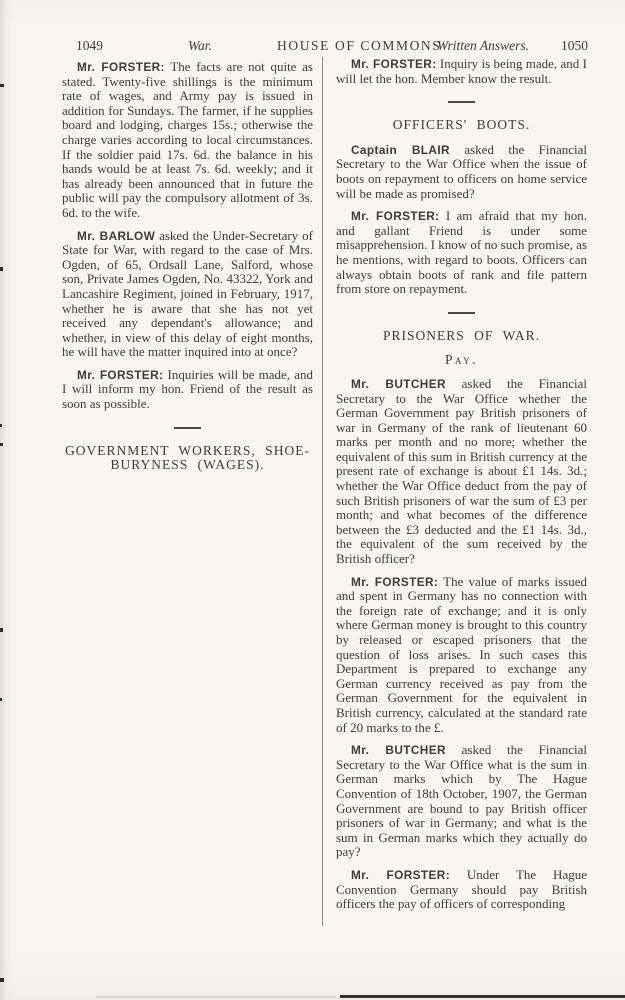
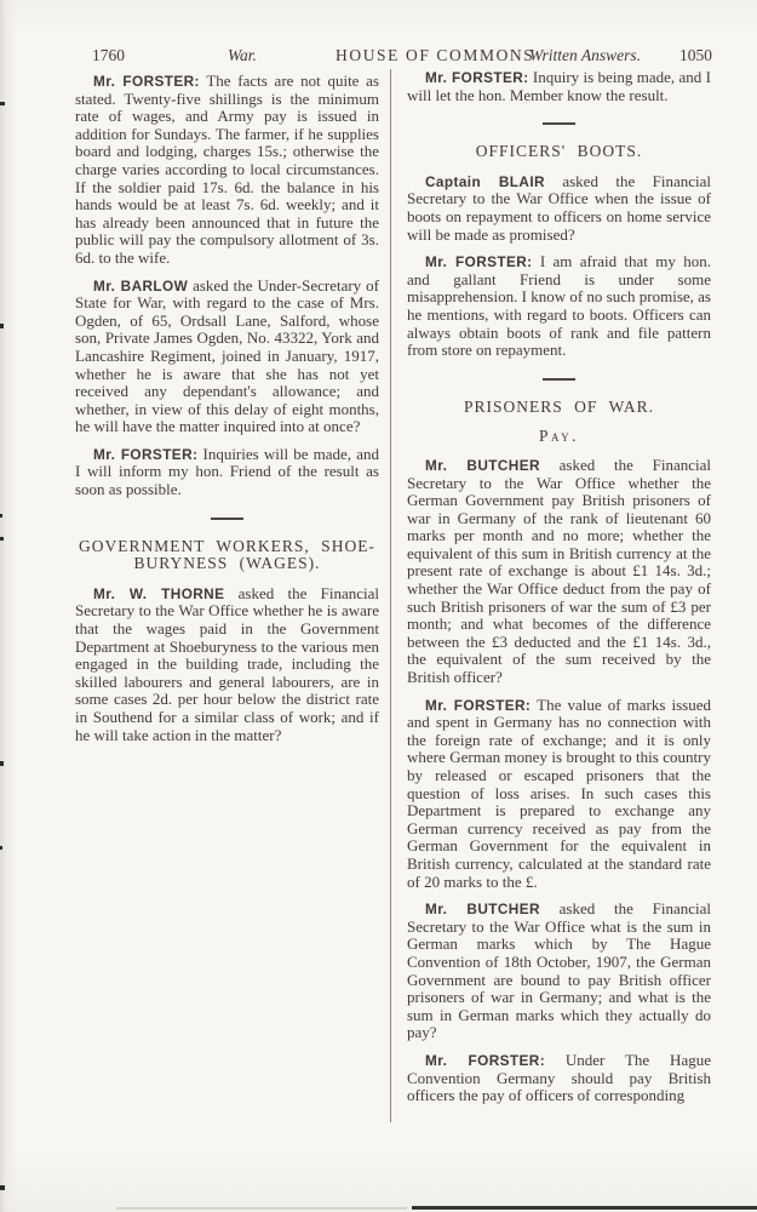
- 1049
+ 1760
  War.
  HOUSE OF COMMONS
  Written Answers.
  1050
  Mr. FORSTER: The facts are not quite as stated. Twenty-five shillings is the minimum rate of wages, and Army pay is issued in addition for Sundays. The farmer, if he supplies board and lodging, charges 15s.; otherwise the charge varies according to local circumstances. If the soldier paid 17s. 6d. the balance in his hands would be at least 7s. 6d. weekly; and it has already been announced that in future the public will pay the compulsory allotment of 3s. 6d. to the wife.
- Mr. BARLOW asked the Under-Secretary of State for War, with regard to the case of Mrs. Ogden, of 65, Ordsall Lane, Salford, whose son, Private James Ogden, No. 43322, York and Lancashire Regiment, joined in February, 1917, whether he is aware that she has not yet received any dependant's allowance; and whether, in view of this delay of eight months, he will have the matter inquired into at once?
+ Mr. BARLOW asked the Under-Secretary of State for War, with regard to the case of Mrs. Ogden, of 65, Ordsall Lane, Salford, whose son, Private James Ogden, No. 43322, York and Lancashire Regiment, joined in January, 1917, whether he is aware that she has not yet received any dependant's allowance; and whether, in view of this delay of eight months, he will have the matter inquired into at once?
  Mr. FORSTER: Inquiries will be made, and I will inform my hon. Friend of the result as soon as possible.
  GOVERNMENT WORKERS, SHOE-
  BURYNESS (WAGES).
+ Mr. W. THORNE asked the Financial Secretary to the War Office whether he is aware that the wages paid in the Government Department at Shoeburyness to the various men engaged in the building trade, including the skilled labourers and general labourers, are in some cases 2d. per hour below the district rate in Southend for a similar class of work; and if he will take action in the matter?
  Mr. FORSTER: Inquiry is being made, and I will let the hon. Member know the result.
  OFFICERS' BOOTS.
  Captain BLAIR asked the Financial Secretary to the War Office when the issue of boots on repayment to officers on home service will be made as promised?
  Mr. FORSTER: I am afraid that my hon. and gallant Friend is under some misapprehension. I know of no such promise, as he mentions, with regard to boots. Officers can always obtain boots of rank and file pattern from store on repayment.
  PRISONERS OF WAR.
  Pay.
  Mr. BUTCHER asked the Financial Secretary to the War Office whether the German Government pay British prisoners of war in Germany of the rank of lieutenant 60 marks per month and no more; whether the equivalent of this sum in British currency at the present rate of exchange is about £1 14s. 3d.; whether the War Office deduct from the pay of such British prisoners of war the sum of £3 per month; and what becomes of the difference between the £3 deducted and the £1 14s. 3d., the equivalent of the sum received by the British officer?
  Mr. FORSTER: The value of marks issued and spent in Germany has no connection with the foreign rate of exchange; and it is only where German money is brought to this country by released or escaped prisoners that the question of loss arises. In such cases this Department is prepared to exchange any German currency received as pay from the German Government for the equivalent in British currency, calculated at the standard rate of 20 marks to the £.
  Mr. BUTCHER asked the Financial Secretary to the War Office what is the sum in German marks which by The Hague Convention of 18th October, 1907, the German Government are bound to pay British officer prisoners of war in Germany; and what is the sum in German marks which they actually do pay?
  Mr. FORSTER: Under The Hague Convention Germany should pay British officers the pay of officers of corresponding
